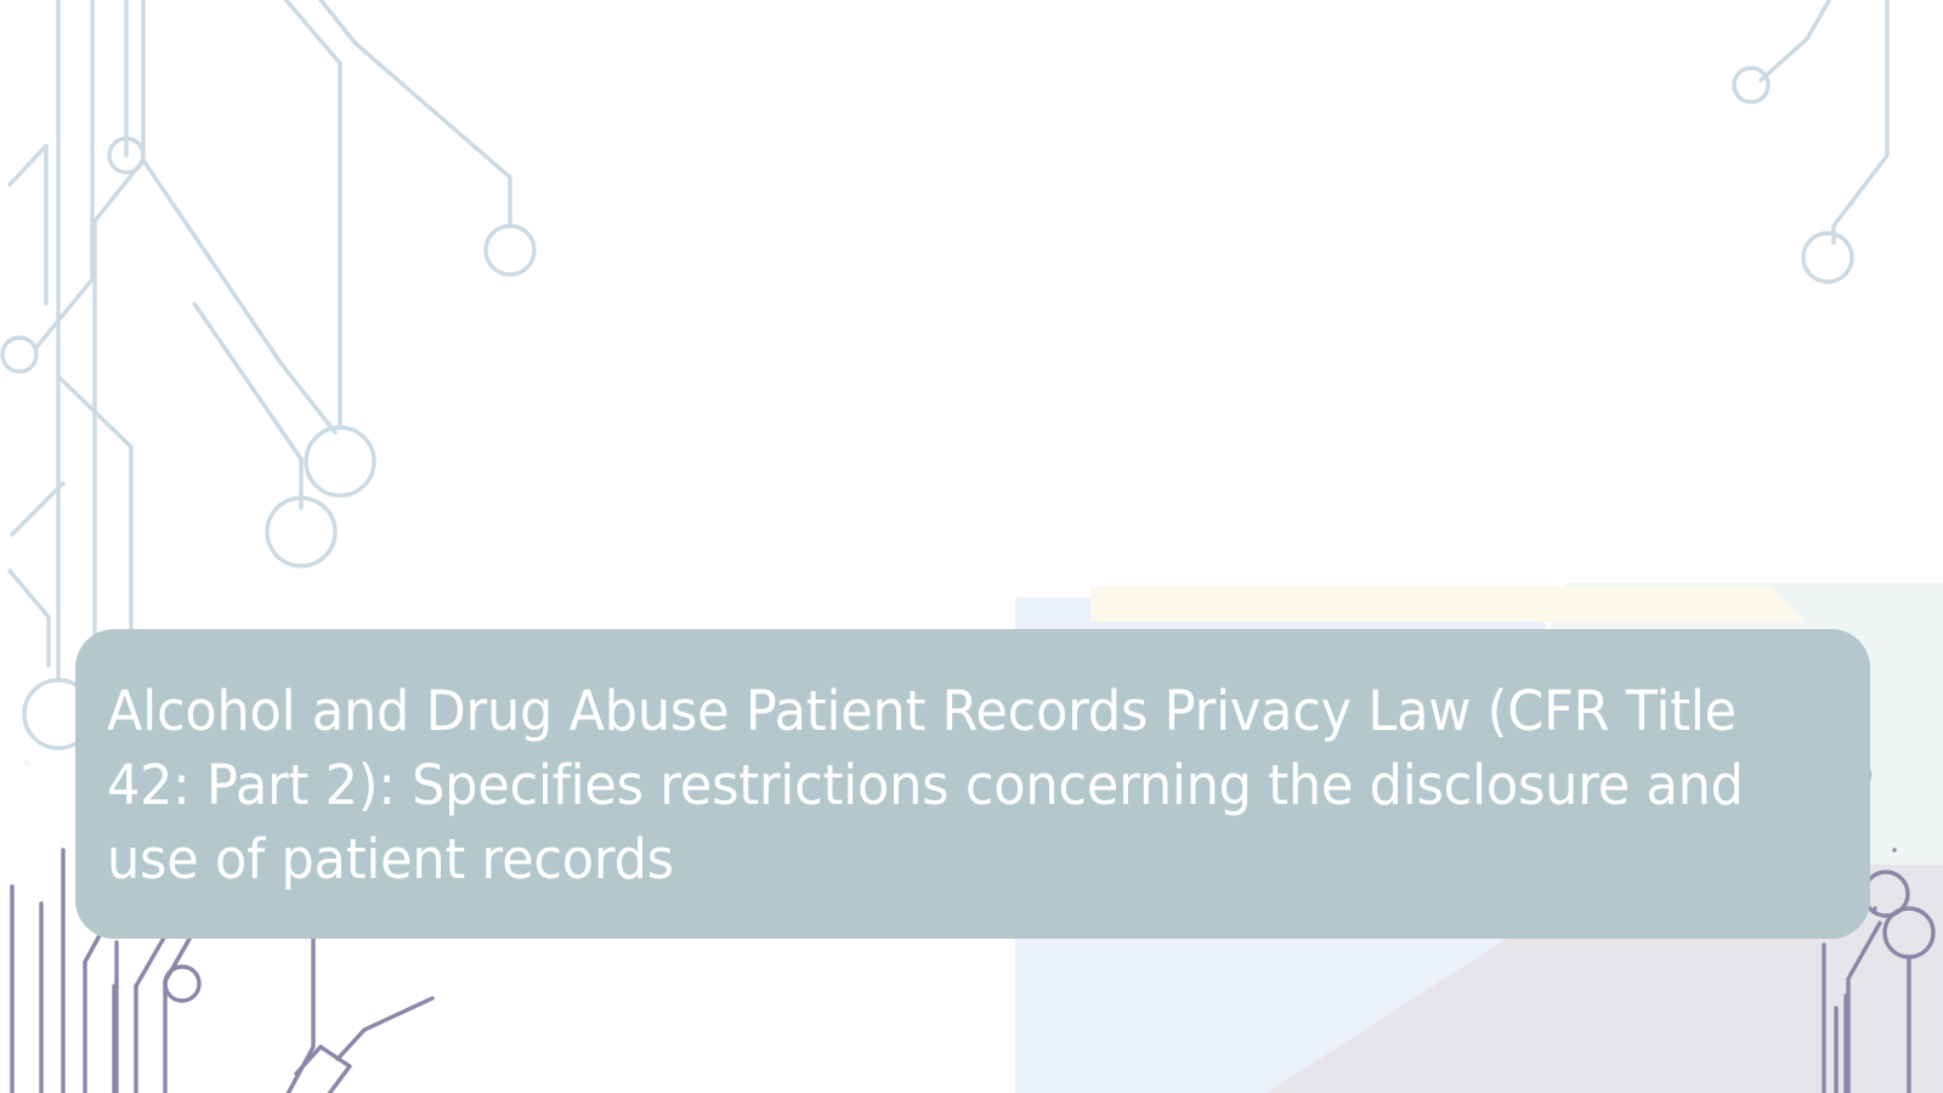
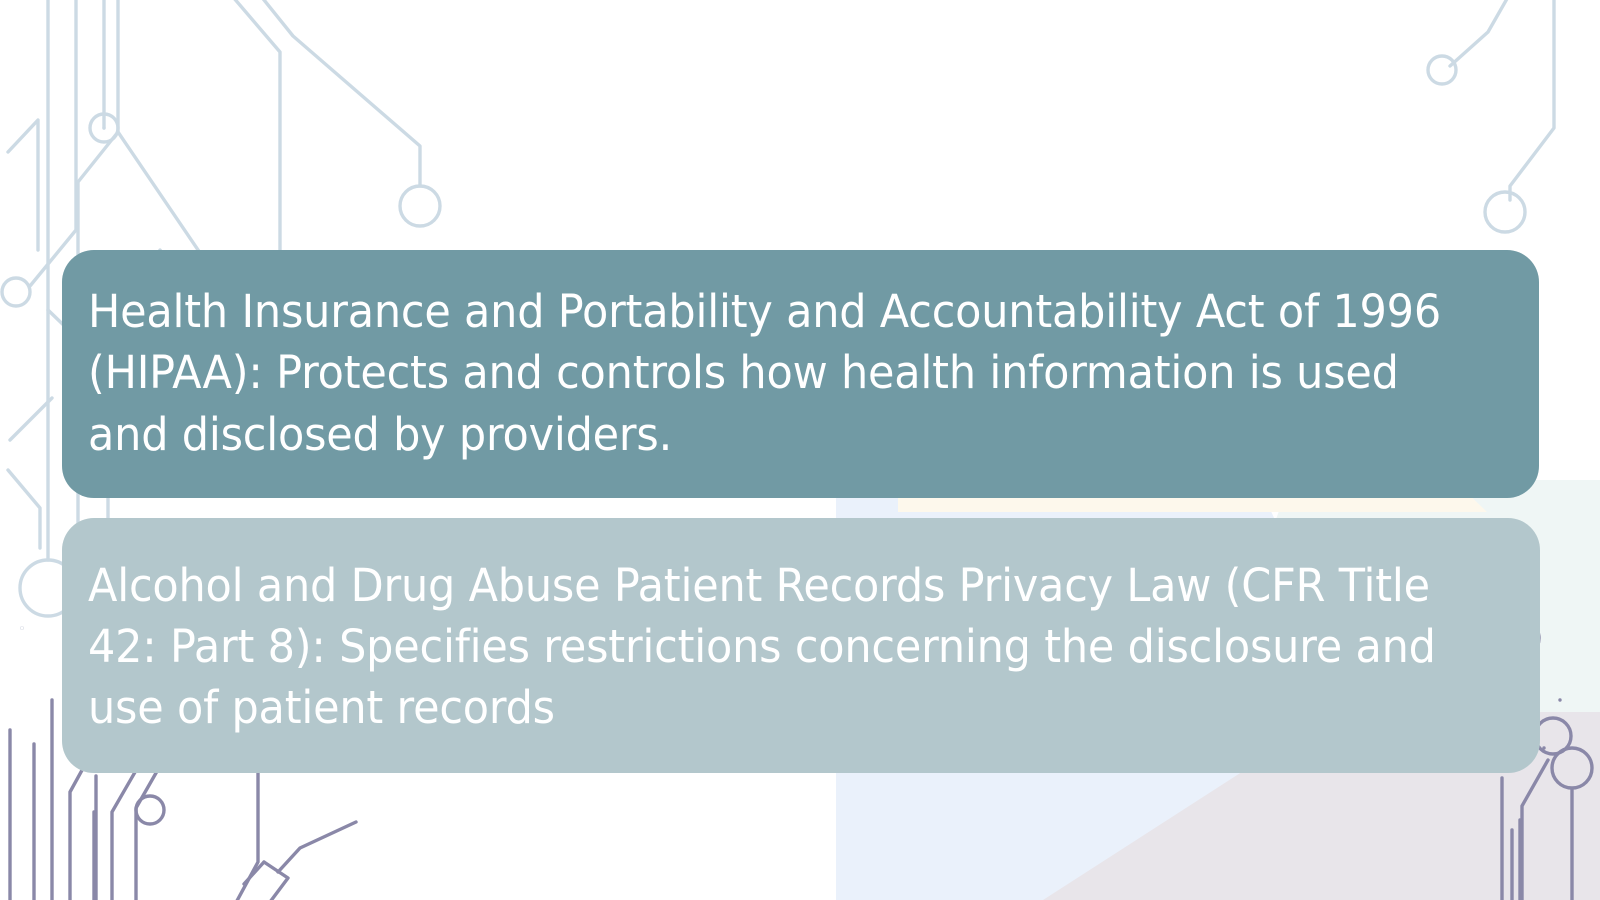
+ Health Insurance and Portability and Accountability Act of 1996 (HIPAA): Protects and controls how health information is used and disclosed by providers.
- Alcohol and Drug Abuse Patient Records Privacy Law (CFR Title 42: Part 2): Specifies restrictions concerning the disclosure and use of patient records
+ Alcohol and Drug Abuse Patient Records Privacy Law (CFR Title 42: Part 8): Specifies restrictions concerning the disclosure and use of patient records
